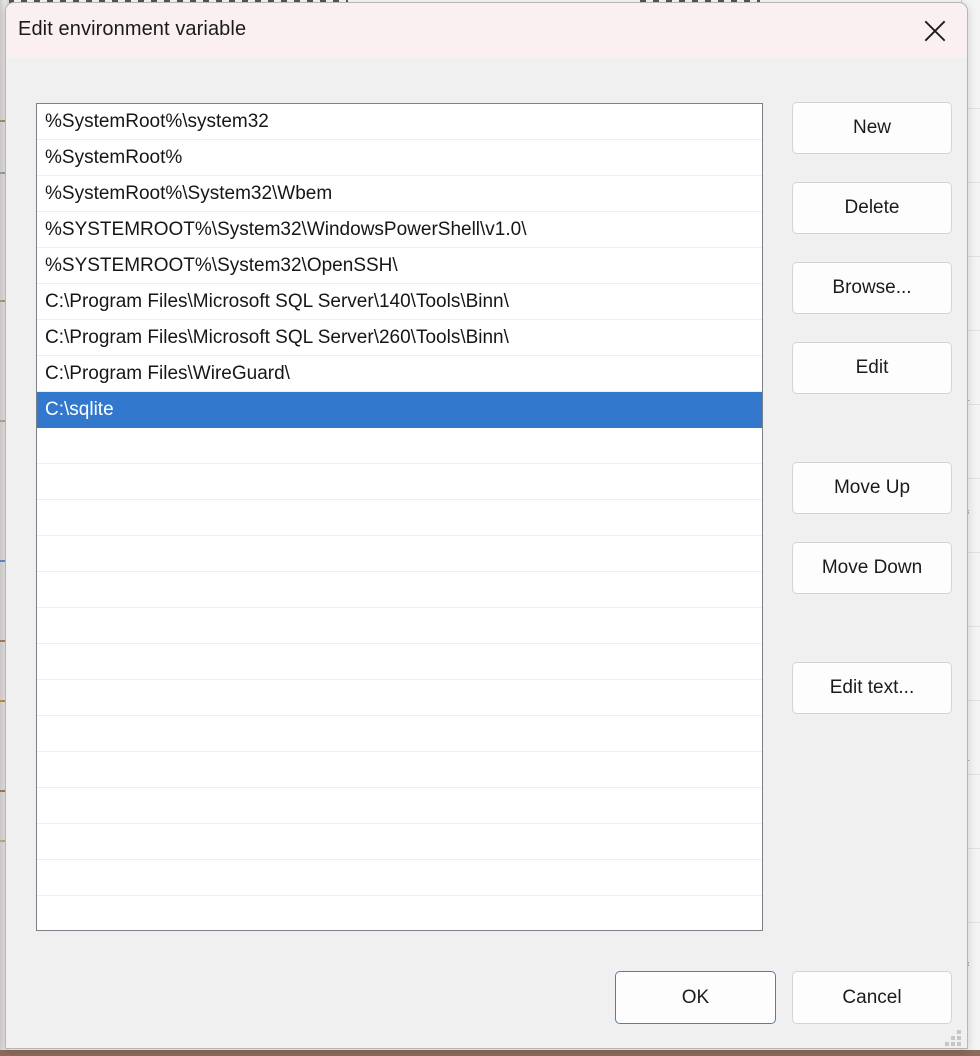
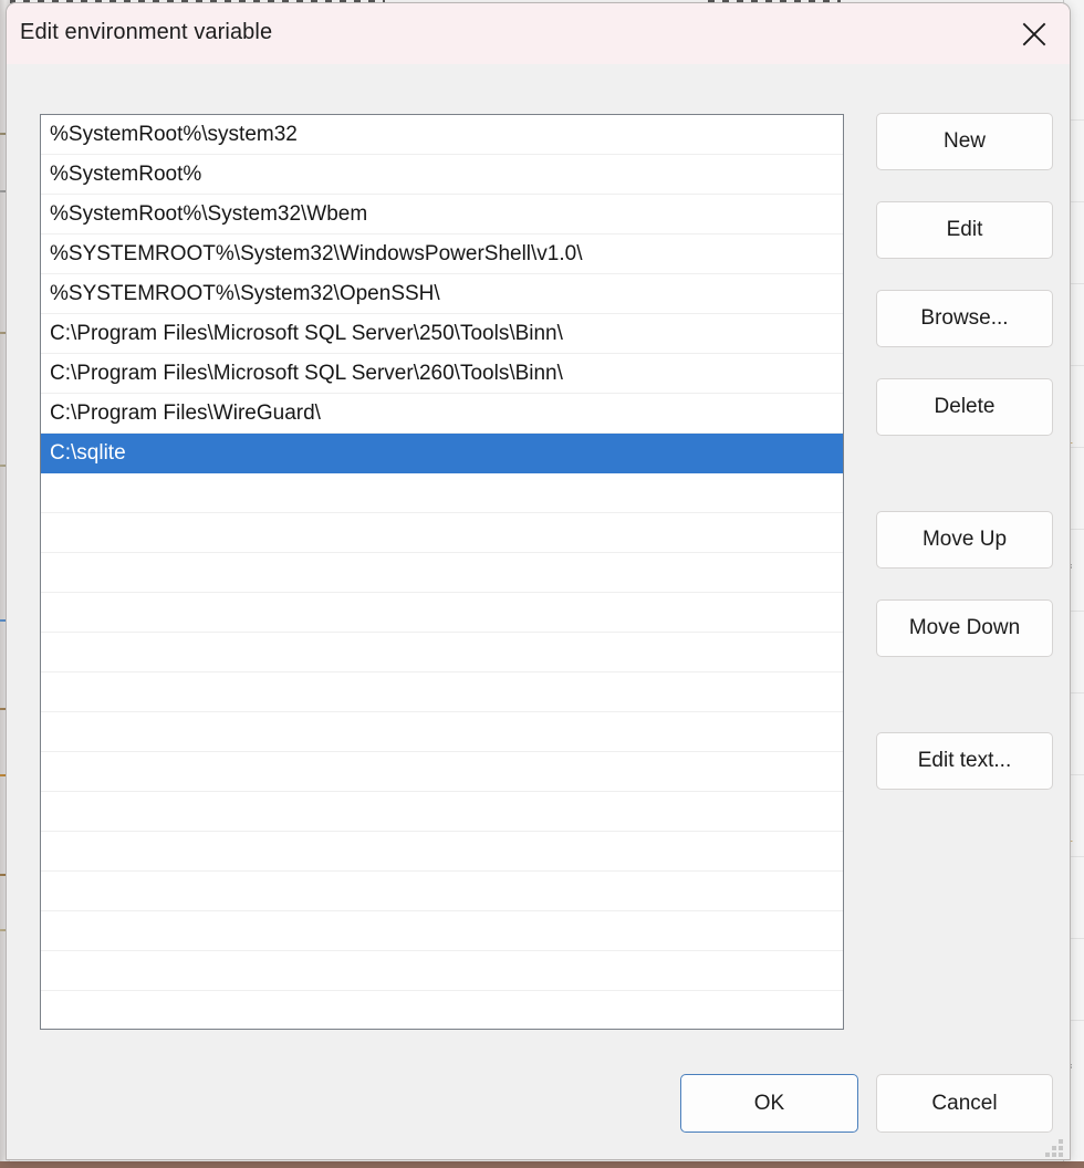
  Edit environment variable
  %SystemRoot%\system32
  %SystemRoot%
  %SystemRoot%\System32\Wbem
  %SYSTEMROOT%\System32\WindowsPowerShell\v1.0\
  %SYSTEMROOT%\System32\OpenSSH\
- C:\Program Files\Microsoft SQL Server\140\Tools\Binn\
+ C:\Program Files\Microsoft SQL Server\250\Tools\Binn\
  C:\Program Files\Microsoft SQL Server\260\Tools\Binn\
  C:\Program Files\WireGuard\
  C:\sqlite
  New
- Delete
+ Edit
  Browse...
- Edit
+ Delete
  Move Up
  Move Down
  Edit text...
  OK
  Cancel
